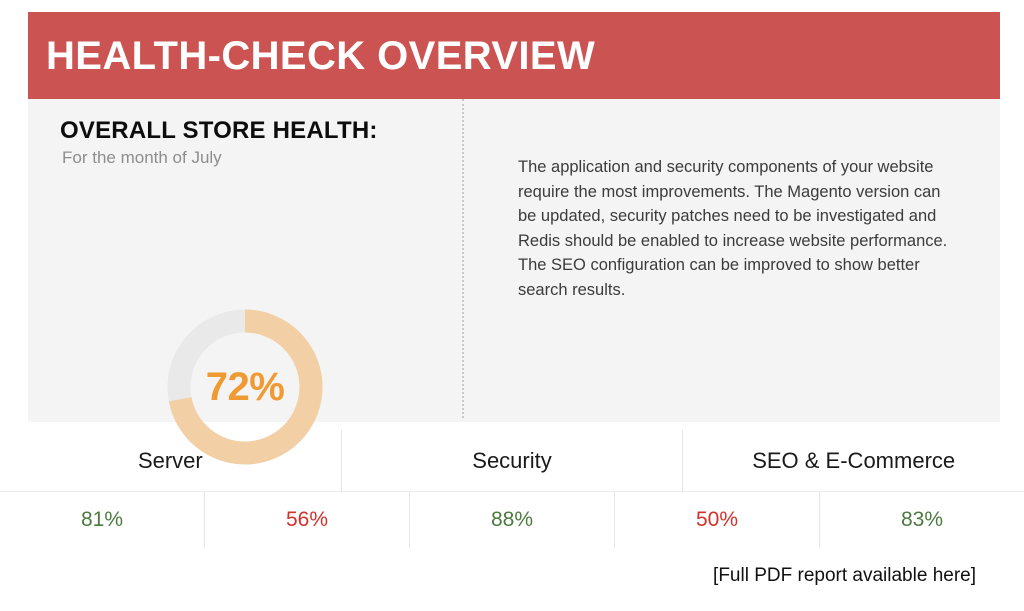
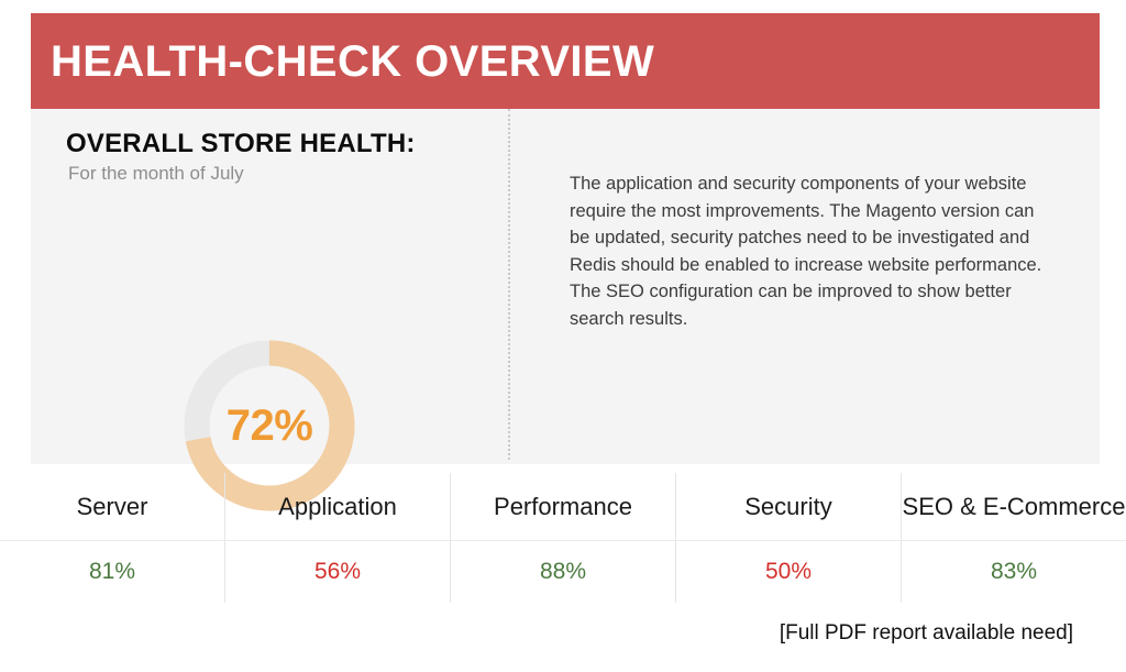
  HEALTH-CHECK OVERVIEW
  OVERALL STORE HEALTH:
  For the month of July
  72%
  The application and security components of your website require the most improvements. The Magento version can be updated, security patches need to be investigated and Redis should be enabled to increase website performance. The SEO configuration can be improved to show better search results.
  Server
+ Application
+ Performance
  Security
  SEO & E-Commerce
  81%
  56%
  88%
  50%
  83%
- [Full PDF report available here]
+ [Full PDF report available need]
